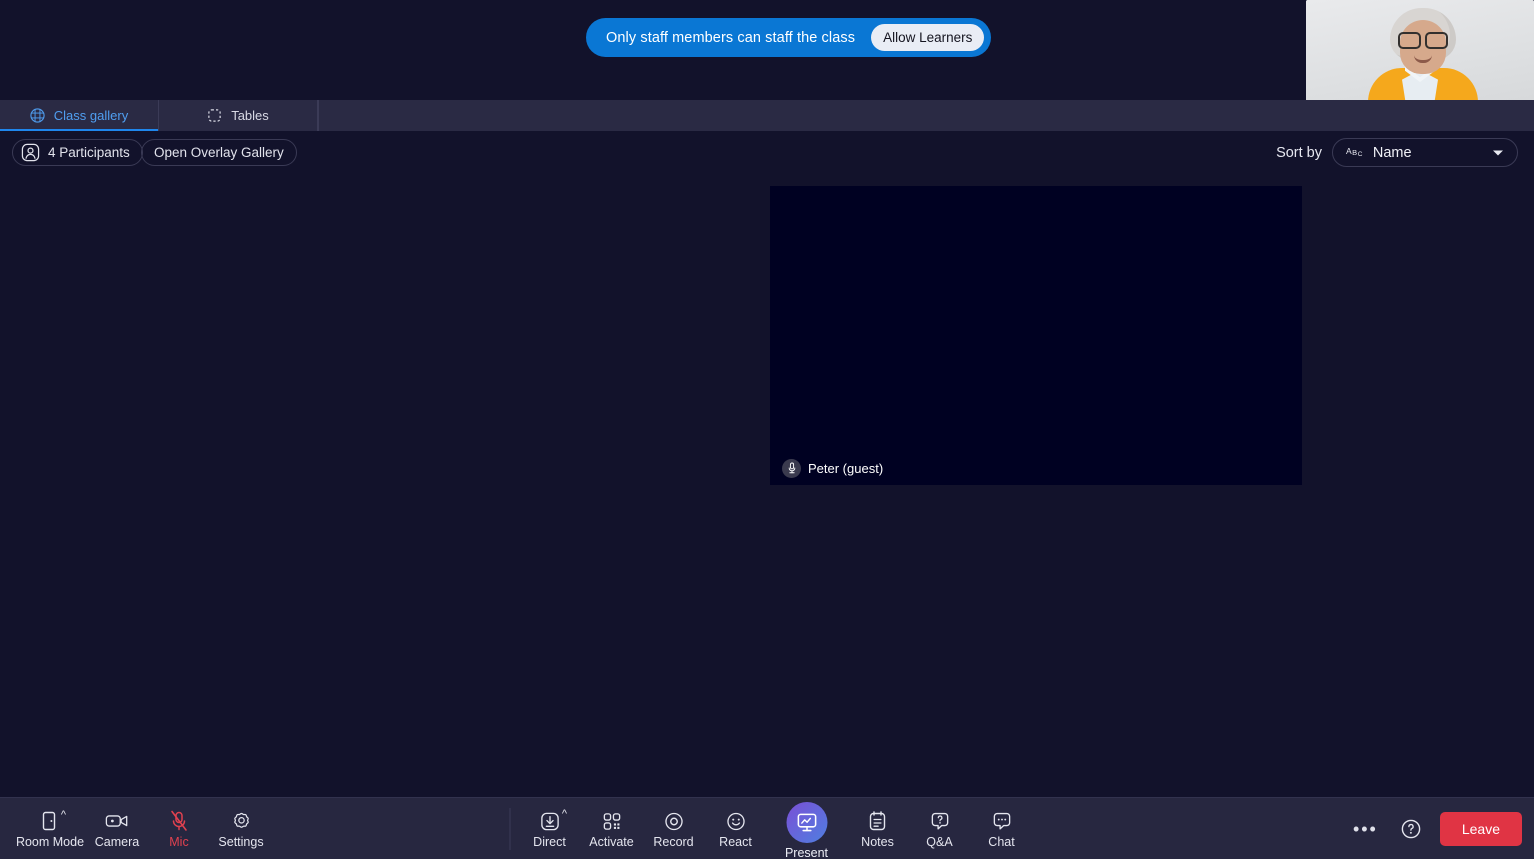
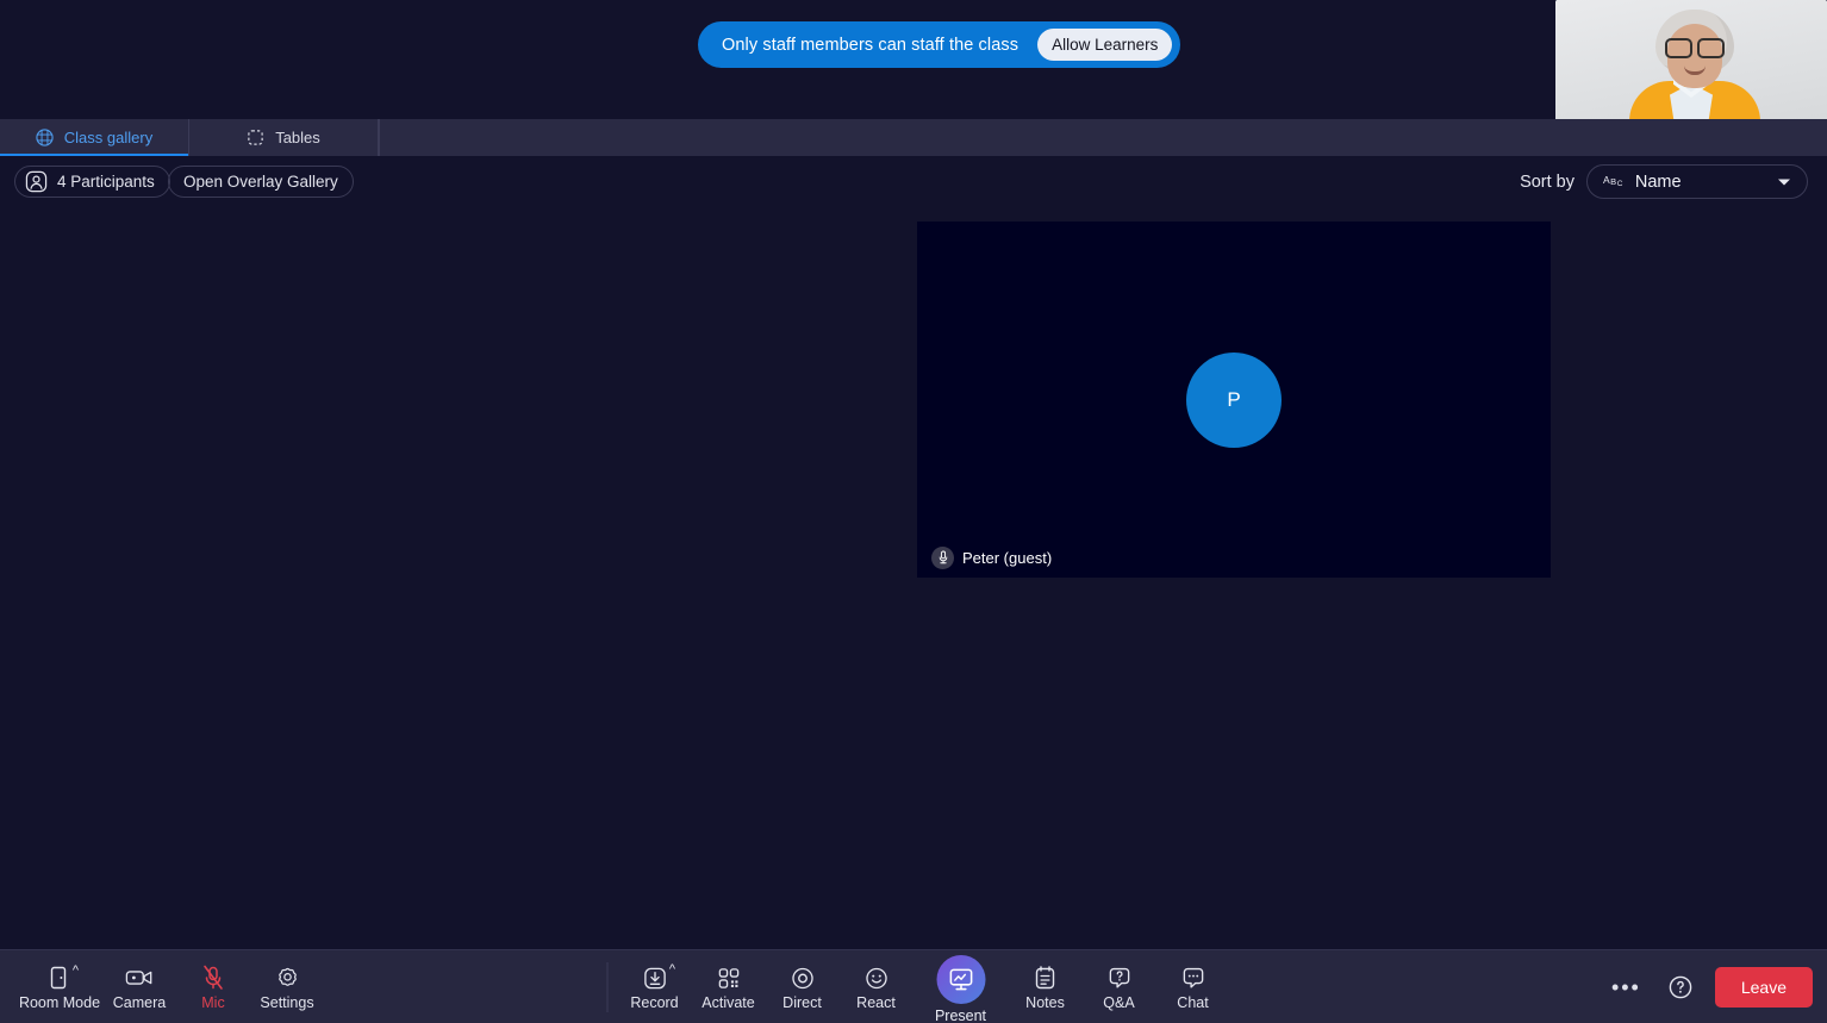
  Only staff members can staff the class
  Allow Learners
  Class gallery
  Tables
  4 Participants
  Open Overlay Gallery
  Sort by
  Name
+ P
  Peter (guest)
  ^
  Room Mode
  Camera
  Mic
  Settings
  ^
- Direct
+ Record
  Activate
- Record
+ Direct
  React
  Present
  Notes
  Q&A
  Chat
  •••
  Leave
